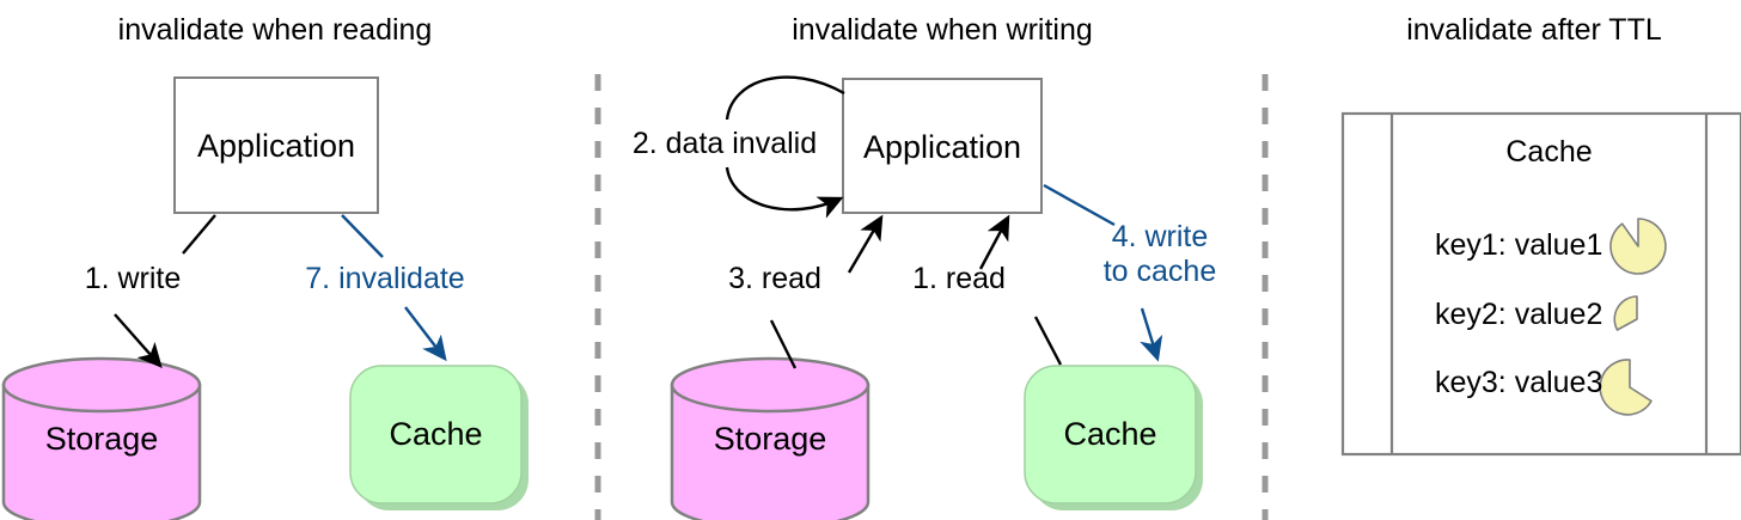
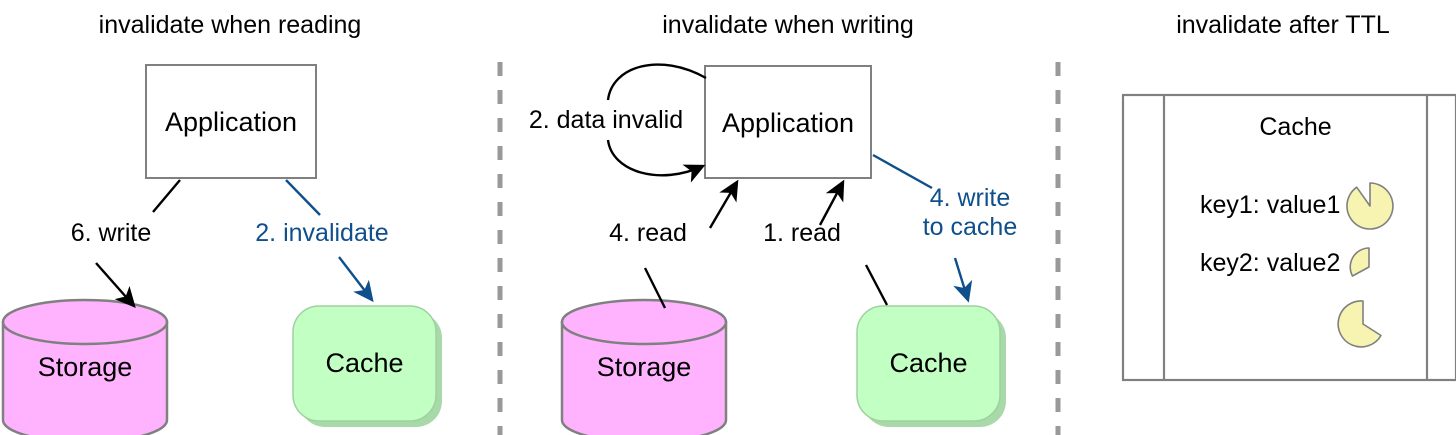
  invalidate when reading
  Application
  Storage
  Cache
- 1. write
+ 6. write
- 7. invalidate
+ 2. invalidate
  invalidate when writing
  Application
  Storage
  Cache
  2. data invalid
- 3. read
+ 4. read
  1. read
  4. write
  to cache
  invalidate after TTL
  Cache
  key1: value1
  key2: value2
- key3: value3
